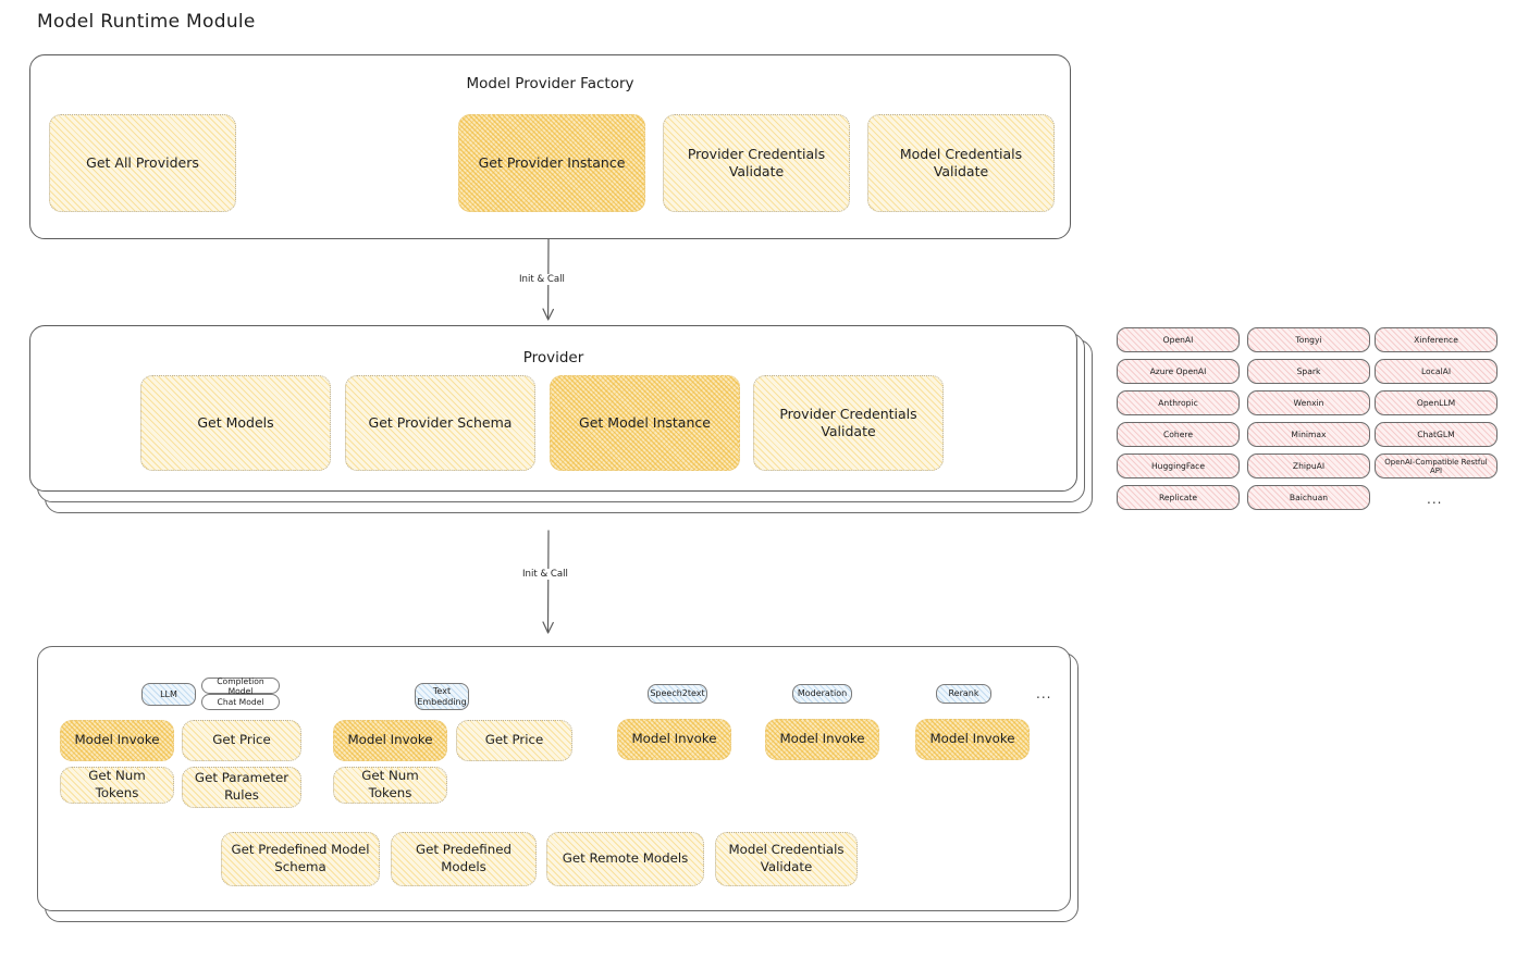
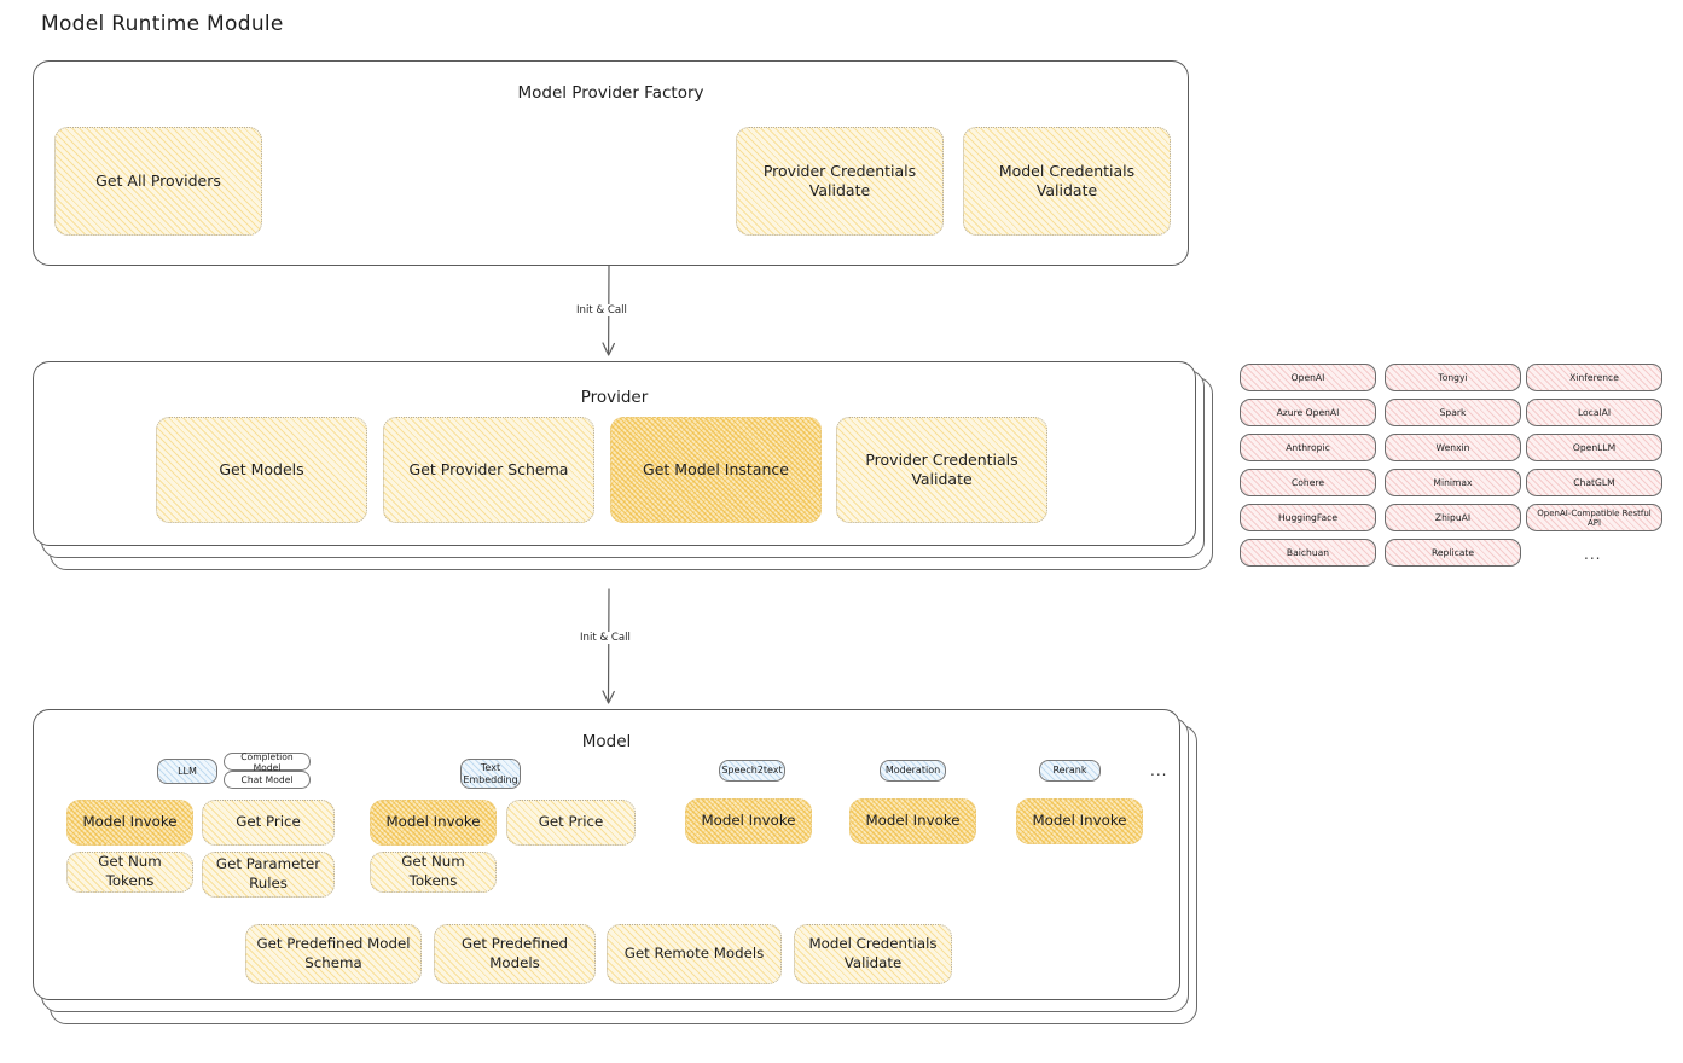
  Model Runtime Module
  Model Provider Factory
  Get All Providers
- Get Provider Instance
  Provider Credentials Validate
  Model Credentials Validate
  Init & Call
  Provider
  Get Models
  Get Provider Schema
  Get Model Instance
  Provider Credentials Validate
  OpenAI
  Azure OpenAI
  Anthropic
  Cohere
  HuggingFace
- Replicate
+ Baichuan
  Tongyi
  Spark
  Wenxin
  Minimax
  ZhipuAI
- Baichuan
+ Replicate
  Xinference
  LocalAI
  OpenLLM
  ChatGLM
  OpenAI-Compatible Restful API
  ...
  Init & Call
+ Model
  LLM
  Completion Model
  Chat Model
  Model Invoke
  Get Price
  Get Num Tokens
  Get Parameter Rules
  Text Embedding
  Model Invoke
  Get Price
  Get Num Tokens
  Speech2text
  Model Invoke
  Moderation
  Model Invoke
  Rerank
  Model Invoke
  ...
  Get Predefined Model Schema
  Get Predefined Models
  Get Remote Models
  Model Credentials Validate
